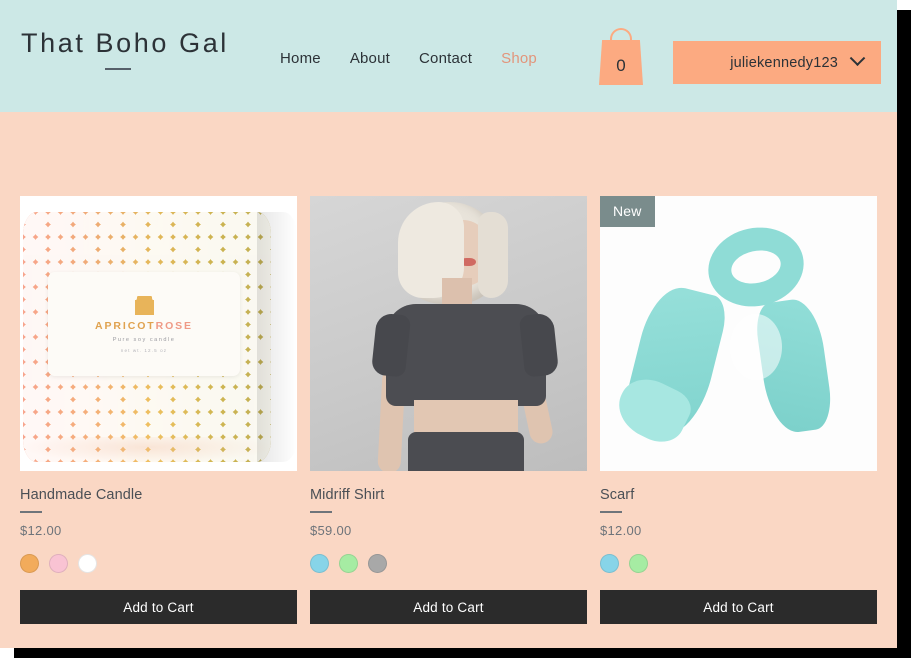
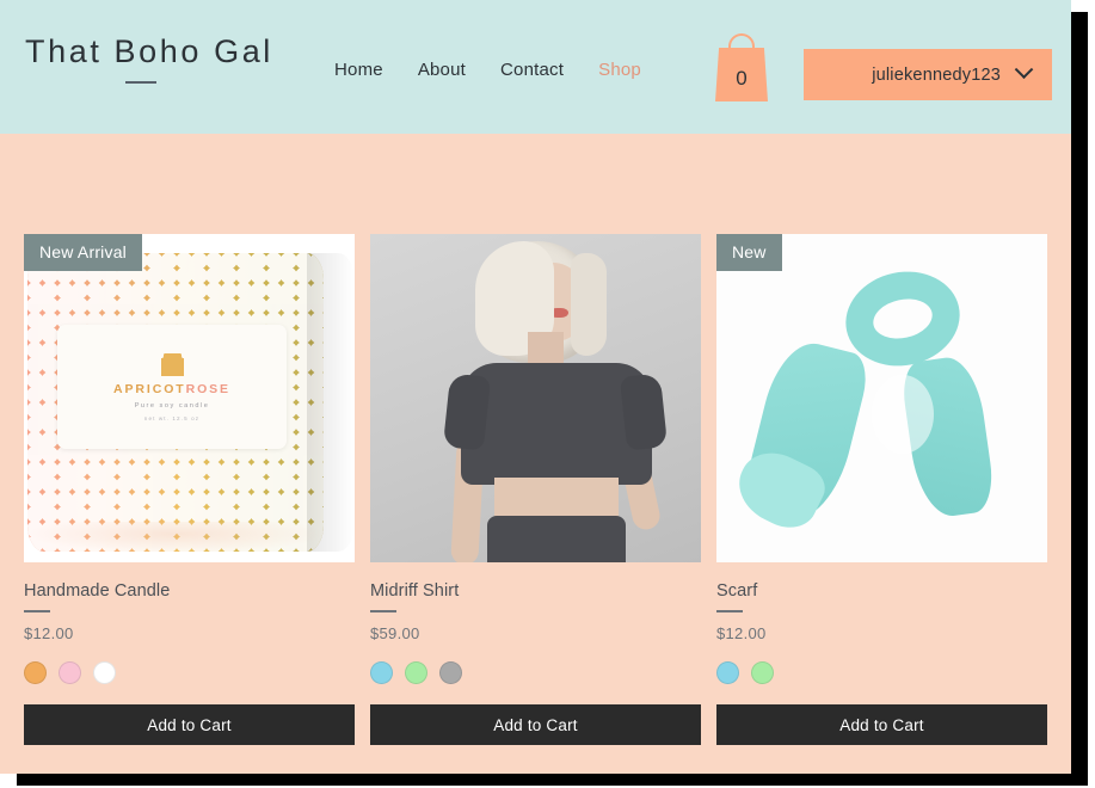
  That Boho Gal
  Home
  About
  Contact
  Shop
  0
  juliekennedy123
+ New Arrival
  APRICOTROSE
  Handmade Candle
  $12.00
  Add to Cart
  Midriff Shirt
  $59.00
  Add to Cart
  New
  Scarf
  $12.00
  Add to Cart
